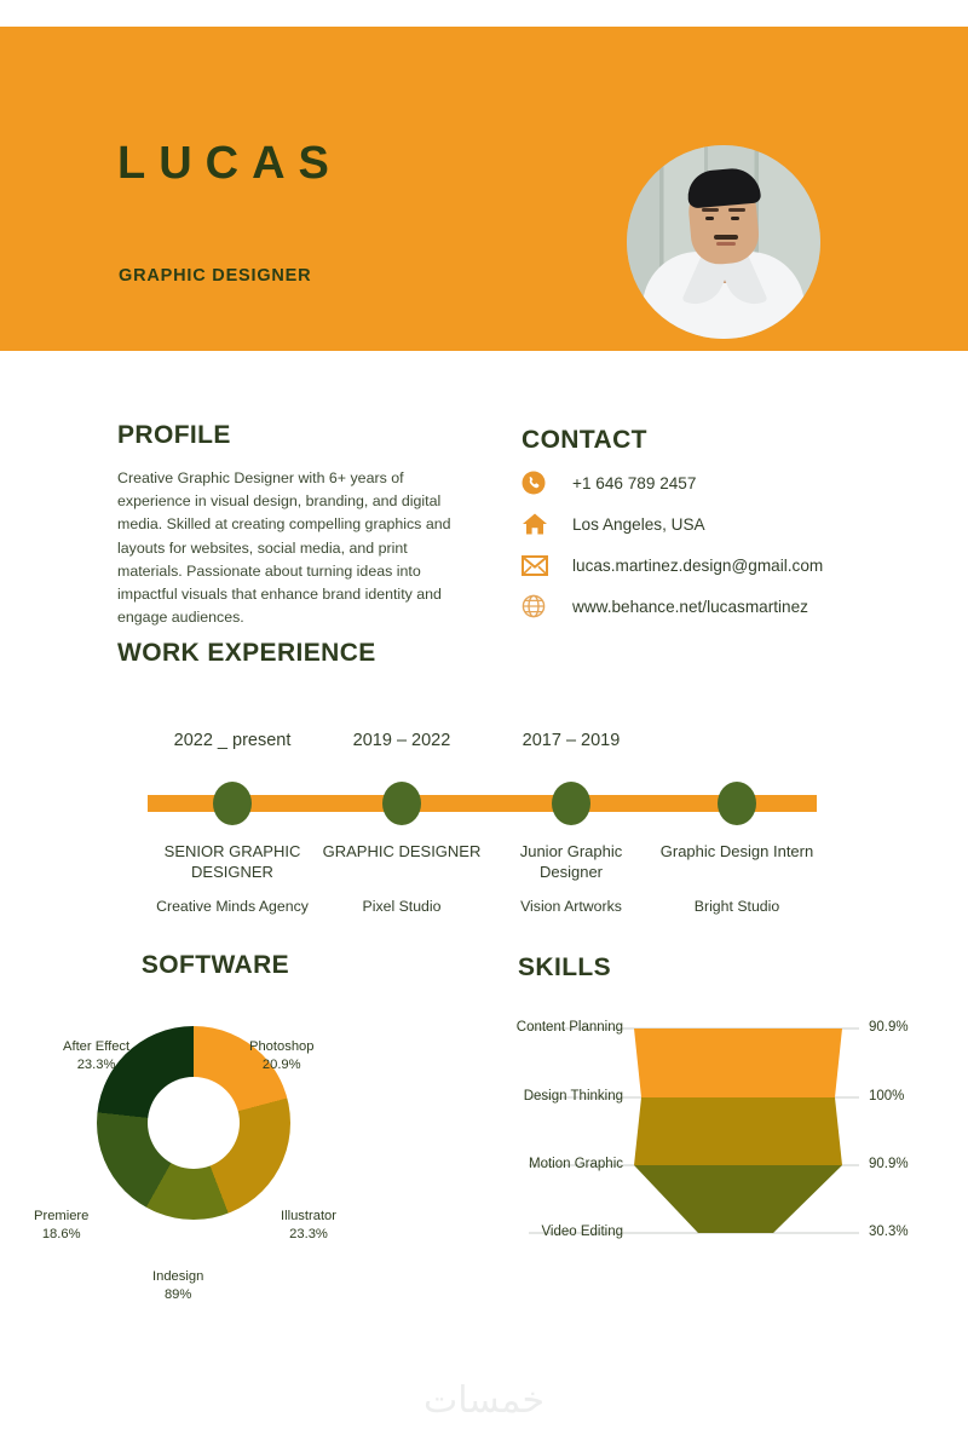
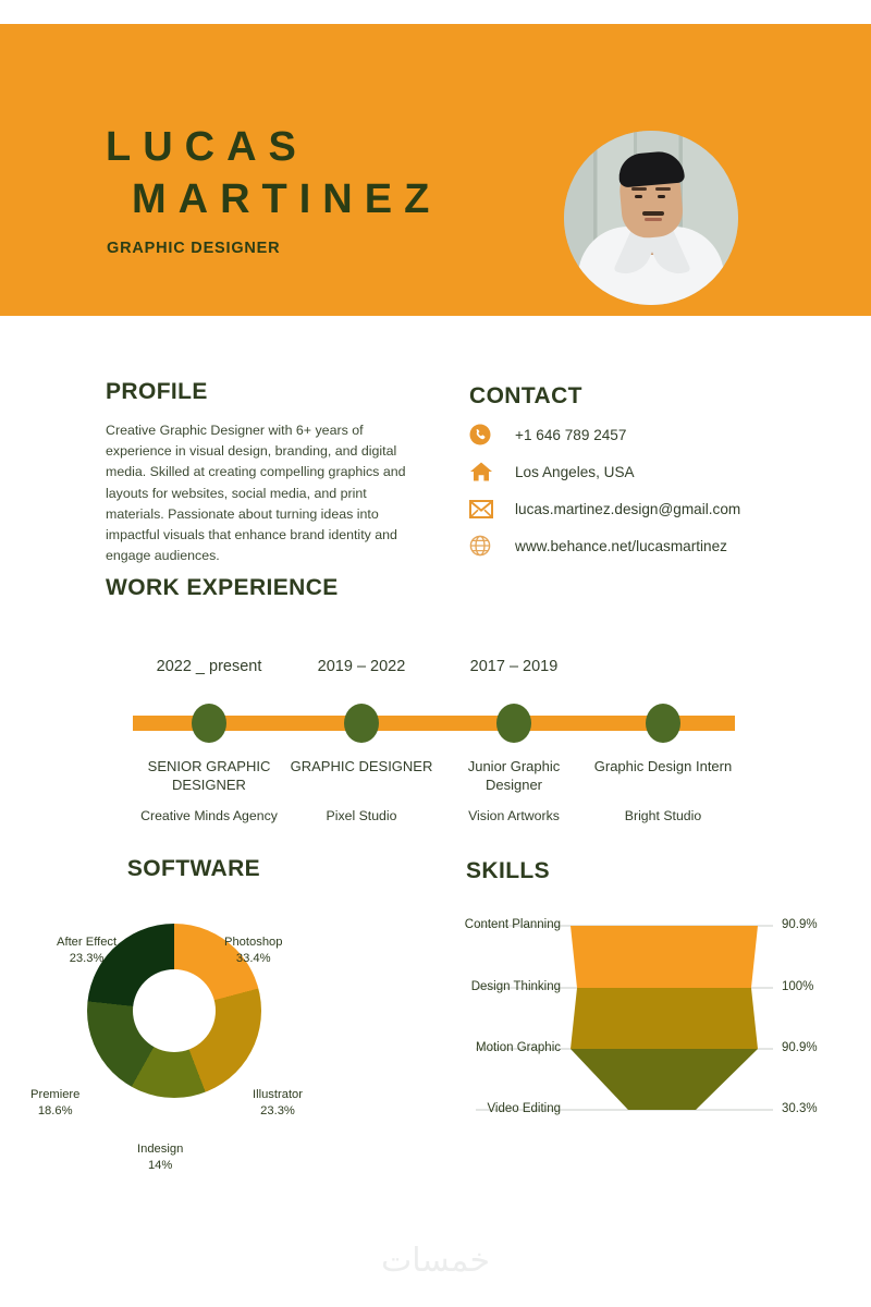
  LUCAS
+ MARTINEZ
  GRAPHIC DESIGNER
  PROFILE
  Creative Graphic Designer with 6+ years of experience in visual design, branding, and digital media. Skilled at creating compelling graphics and layouts for websites, social media, and print materials. Passionate about turning ideas into impactful visuals that enhance brand identity and engage audiences.
  CONTACT
  +1 646 789 2457
  Los Angeles, USA
  lucas.martinez.design@gmail.com
  www.behance.net/lucasmartinez
  WORK EXPERIENCE
  2022 _ present
  SENIOR GRAPHIC DESIGNER
  Creative Minds Agency
  2019 – 2022
  GRAPHIC DESIGNER
  Pixel Studio
  2017 – 2019
  Junior Graphic Designer
  Vision Artworks
  Graphic Design Intern
  Bright Studio
  SOFTWARE
  Photoshop
- 20.9%
+ 33.4%
  Illustrator
  23.3%
  Indesign
- 89%
+ 14%
  Premiere
  18.6%
  After Effect
  23.3%
  SKILLS
  Content Planning
  Design Thinking
  Motion Graphic
  Video Editing
  90.9%
  100%
  90.9%
  30.3%
